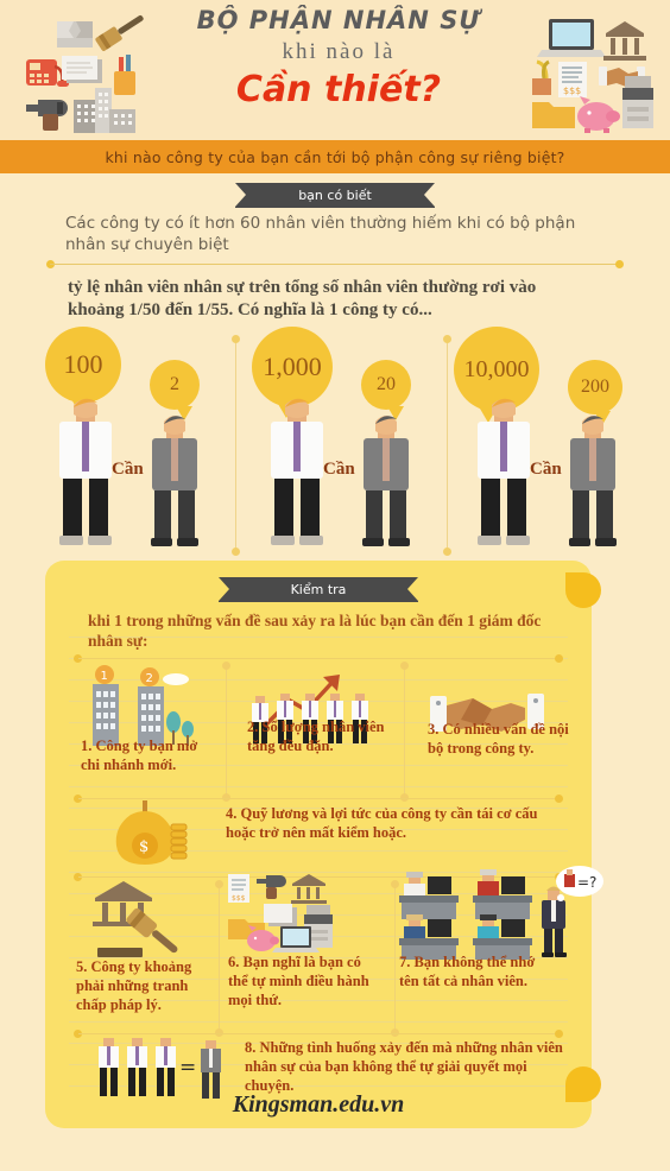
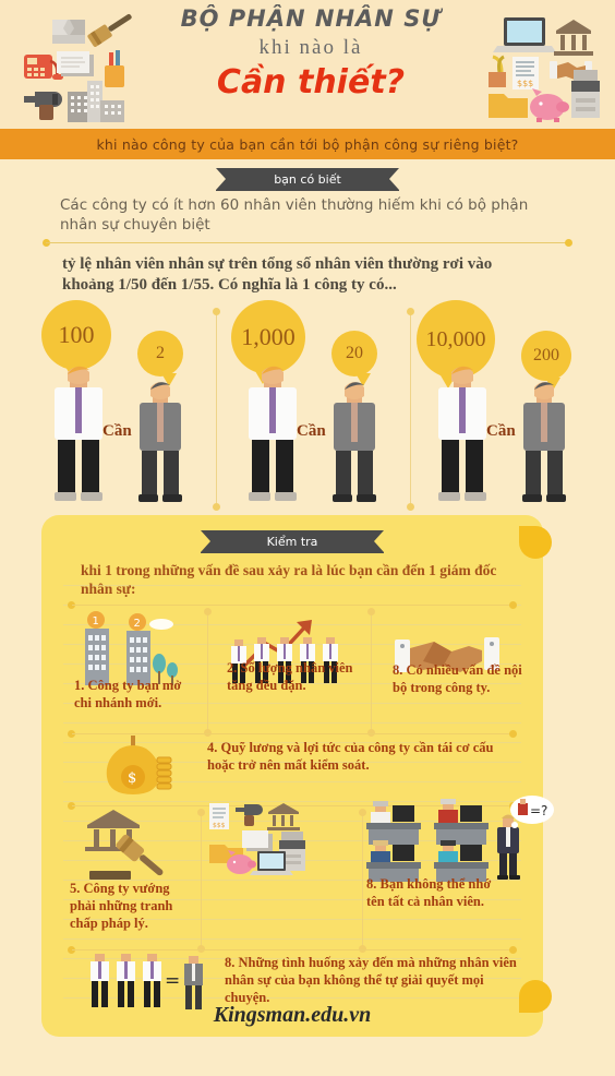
  BỘ PHẬN NHÂN SỰ
  khi nào là
  Cần thiết?
  $$$
  khi nào công ty của bạn cần tới bộ phận công sự riêng biệt?
  bạn có biết
  Các công ty có ít hơn 60 nhân viên thường hiếm khi có bộ phận nhân sự chuyên biệt
  tỷ lệ nhân viên nhân sự trên tổng số nhân viên thường rơi vào khoảng 1/50 đến 1/55. Có nghĩa là 1 công ty có...
  100
  2
  Cần
  1,000
  20
  Cần
  10,000
  200
  Cần
  Kiểm tra
  khi 1 trong những vấn đề sau xảy ra là lúc bạn cần đến 1 giám đốc nhân sự:
  1
  2
  1. Công ty bạn mở chi nhánh mới.
  2. Số lượng nhân viên tăng đều đặn.
- 3. Có nhiều vấn đề nội bộ trong công ty.
+ 8. Có nhiều vấn đề nội bộ trong công ty.
  $
- 4. Quỹ lương và lợi tức của công ty cần tái cơ cấu hoặc trở nên mất kiểm hoặc.
+ 4. Quỹ lương và lợi tức của công ty cần tái cơ cấu hoặc trở nên mất kiểm soát.
- 5. Công ty khoảng phải những tranh chấp pháp lý.
+ 5. Công ty vướng phải những tranh chấp pháp lý.
- 6. Bạn nghĩ là bạn có thể tự mình điều hành mọi thứ.
  =?
- 7. Bạn không thể nhớ tên tất cả nhân viên.
+ 8. Bạn không thể nhớ tên tất cả nhân viên.
  =
  8. Những tình huống xảy đến mà những nhân viên nhân sự của bạn không thể tự giải quyết mọi chuyện.
  Kingsman.edu.vn
